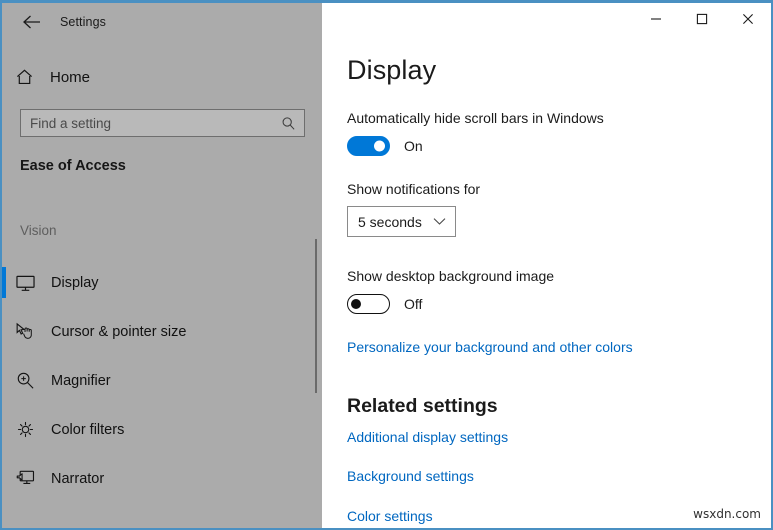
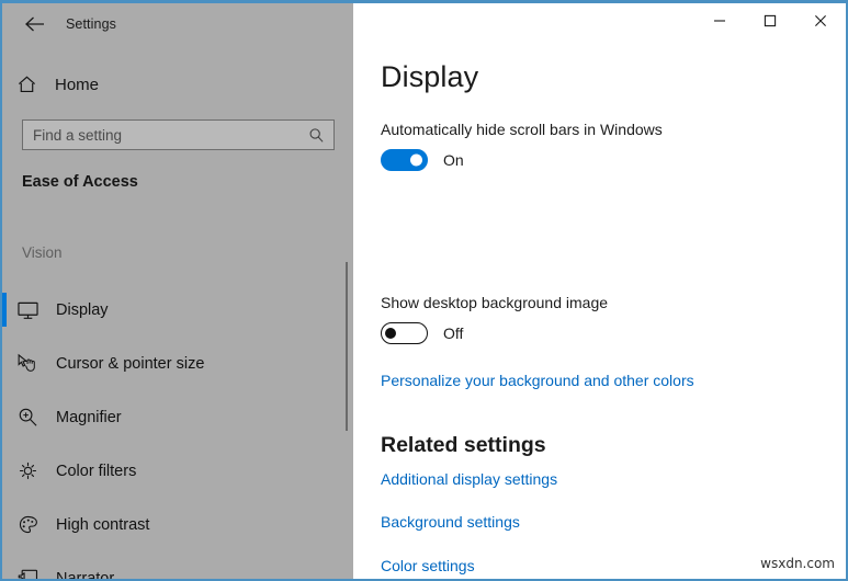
  Settings
  Home
  Find a setting
  Ease of Access
  Vision
  Display
  Cursor & pointer size
  Magnifier
  Color filters
+ High contrast
  Narrator
  Display
  Automatically hide scroll bars in Windows
  On
- Show notifications for
- 5 seconds
  Show desktop background image
  Off
  Personalize your background and other colors
  Related settings
  Additional display settings
  Background settings
  Color settings
  wsxdn.com
